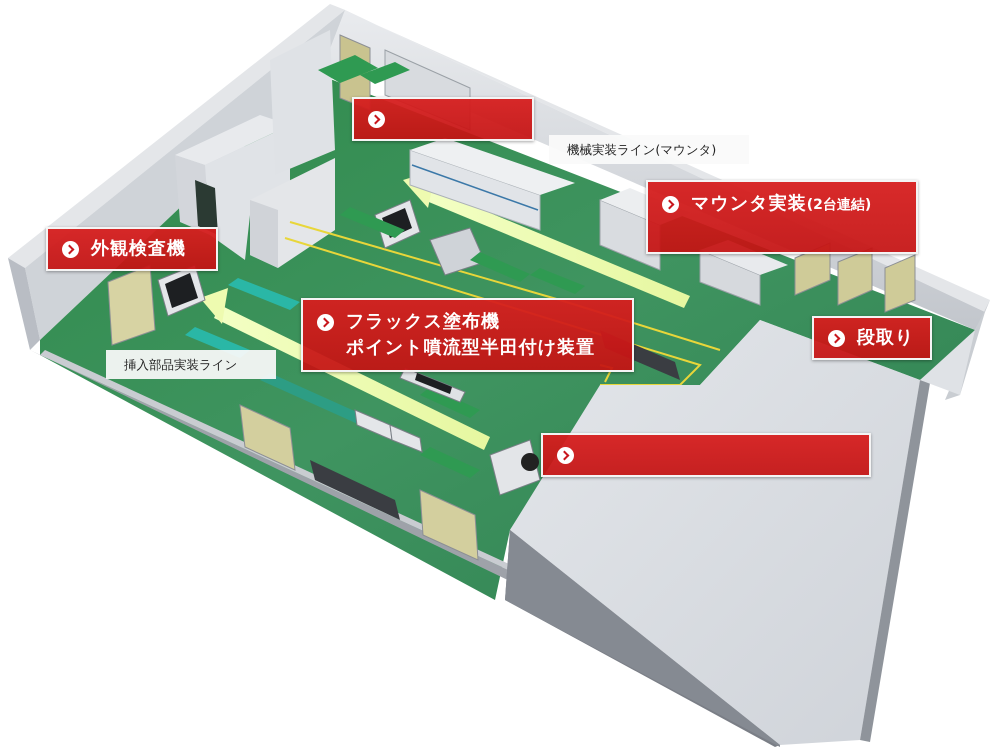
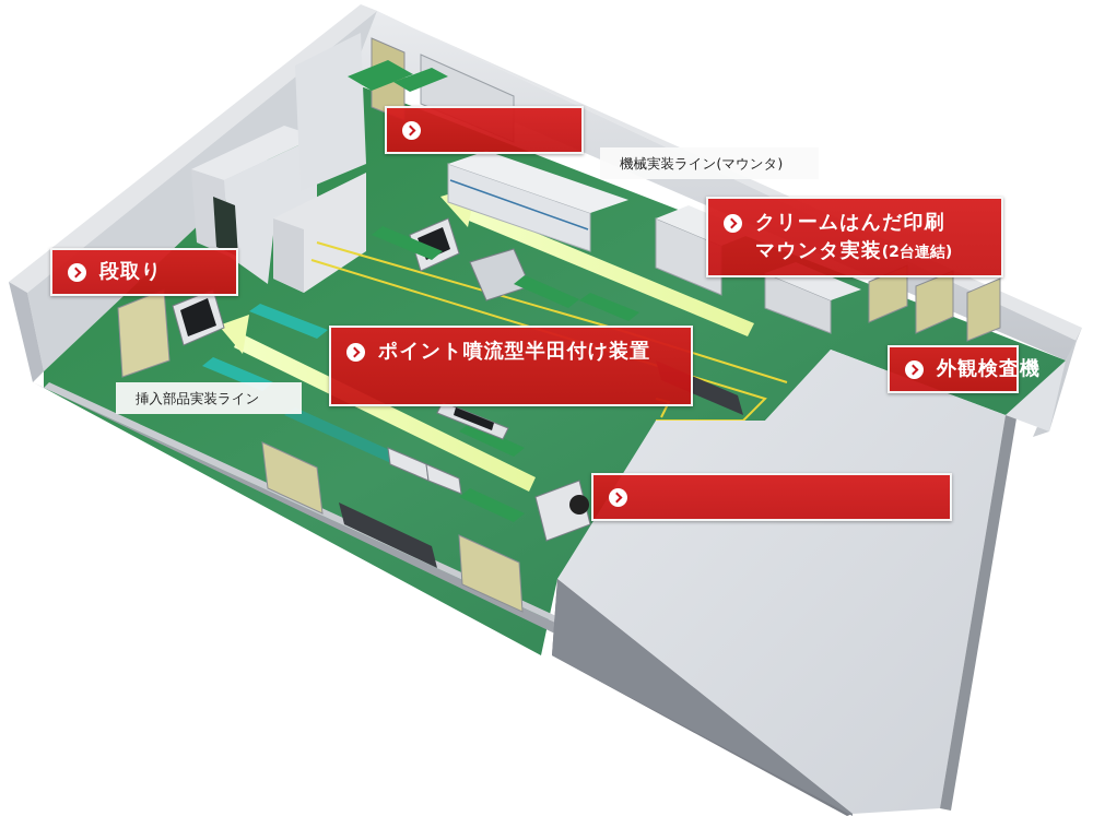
+ クリームはんだ印刷
  マウンタ実装(2台連結)
- 外観検査機
+ 段取り
- フラックス塗布機
  ポイント噴流型半田付け装置
- 段取り
+ 外観検査機
  機械実装ライン(マウンタ)
  挿入部品実装ライン
